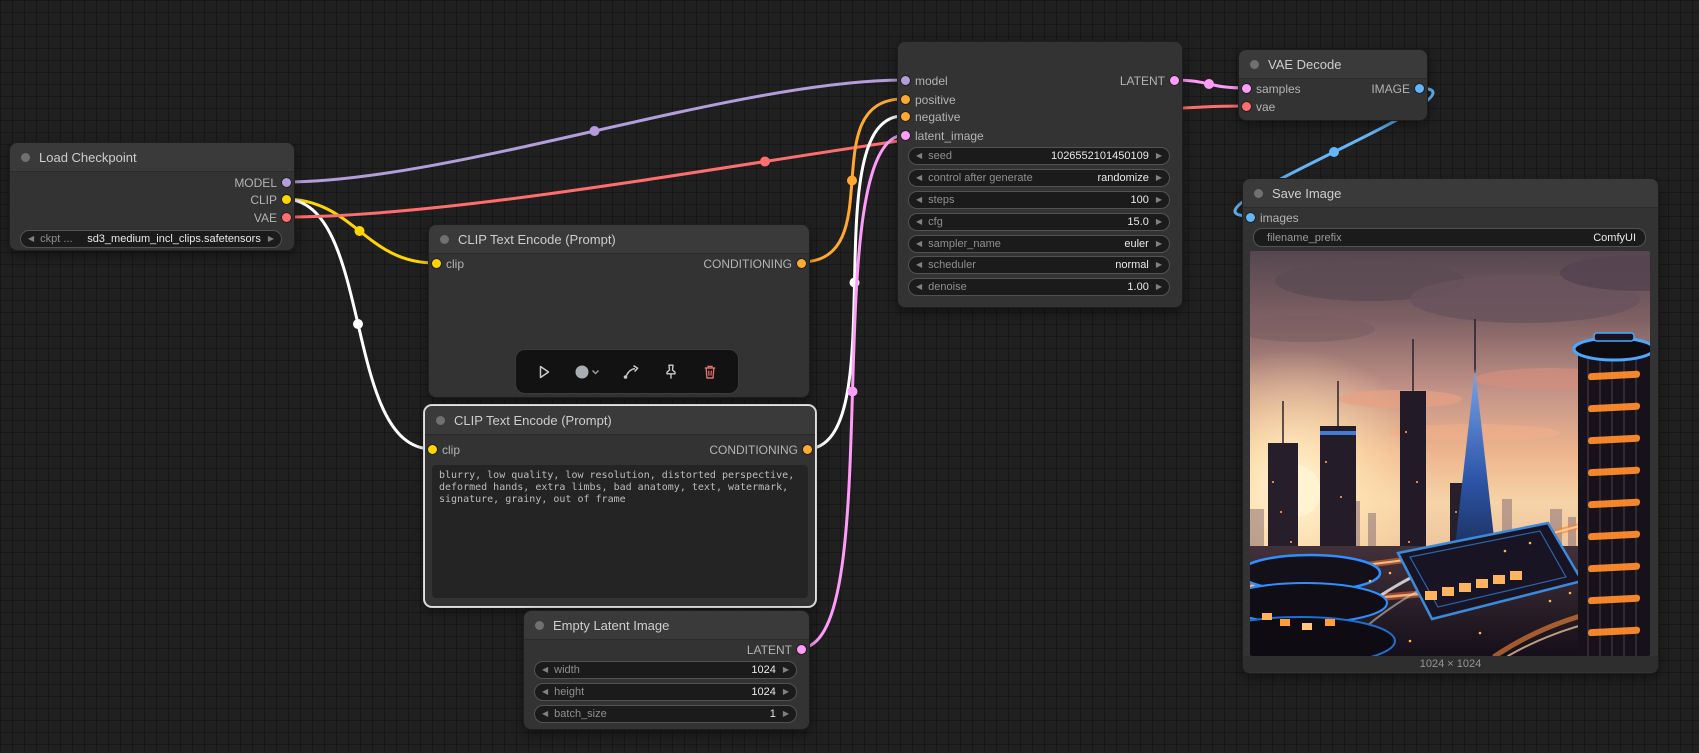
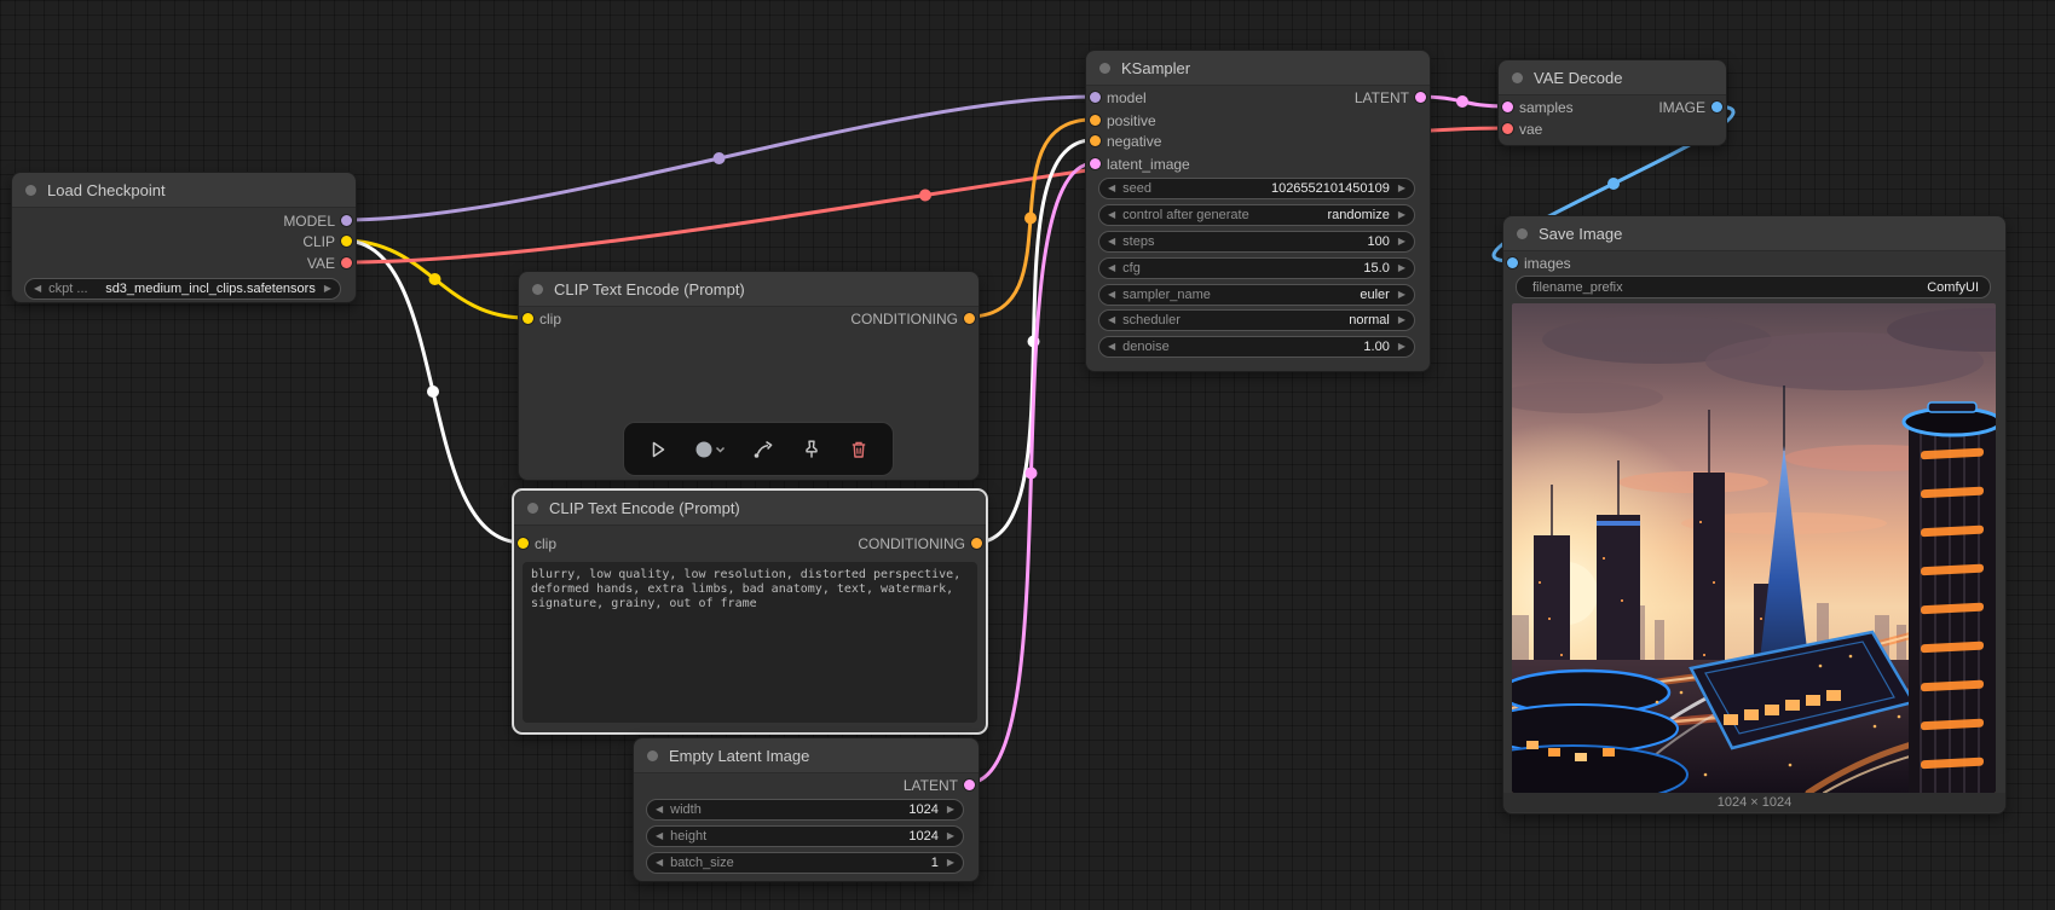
  Load Checkpoint
  MODEL
  CLIP
  VAE
  ◀
  ckpt ...
  sd3_medium_incl_clips.safetensors
  ▶
  CLIP Text Encode (Prompt)
  clip
  CONDITIONING
  CLIP Text Encode (Prompt)
  clip
  CONDITIONING
  blurry, low quality, low resolution, distorted perspective,
  deformed hands, extra limbs, bad anatomy, text, watermark,
  signature, grainy, out of frame
  Empty Latent Image
  LATENT
  ◀
  width
  1024
  ▶
  ◀
  height
  1024
  ▶
  ◀
  batch_size
  1
  ▶
+ KSampler
  model
  LATENT
  positive
  negative
  latent_image
  ◀
  seed
  1026552101450109
  ▶
  ◀
  control after generate
  randomize
  ▶
  ◀
  steps
  100
  ▶
  ◀
  cfg
  15.0
  ▶
  ◀
  sampler_name
  euler
  ▶
  ◀
  scheduler
  normal
  ▶
  ◀
  denoise
  1.00
  ▶
  VAE Decode
  samples
  IMAGE
  vae
  Save Image
  images
  filename_prefix
  ComfyUI
  1024 × 1024
